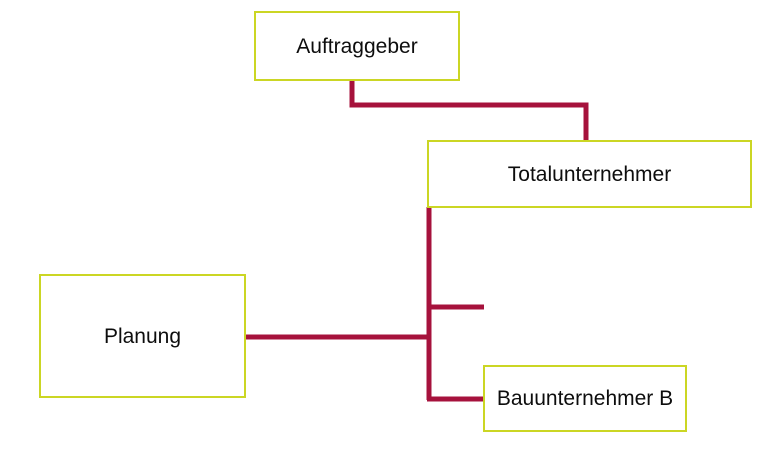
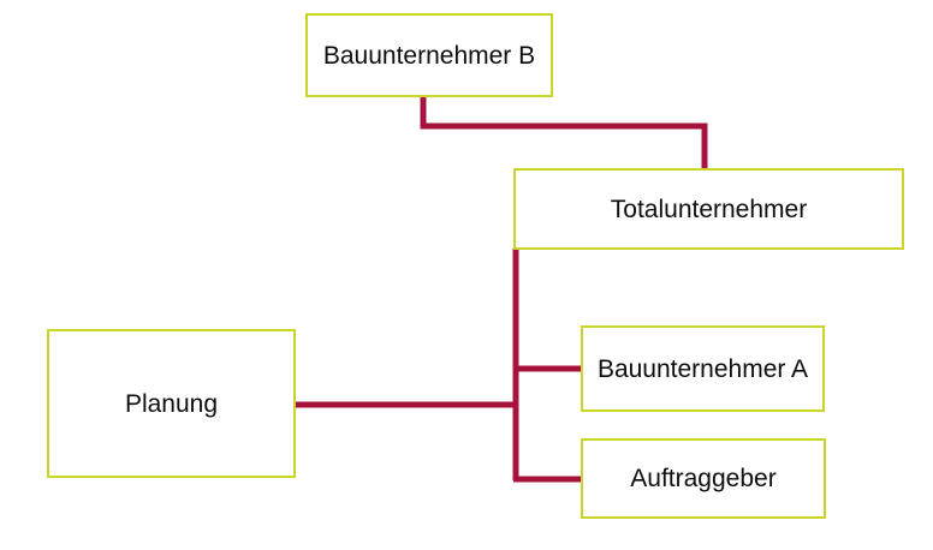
- Auftraggeber
+ Bauunternehmer B
  Totalunternehmer
+ Bauunternehmer A
- Bauunternehmer B
+ Auftraggeber
  Planung
